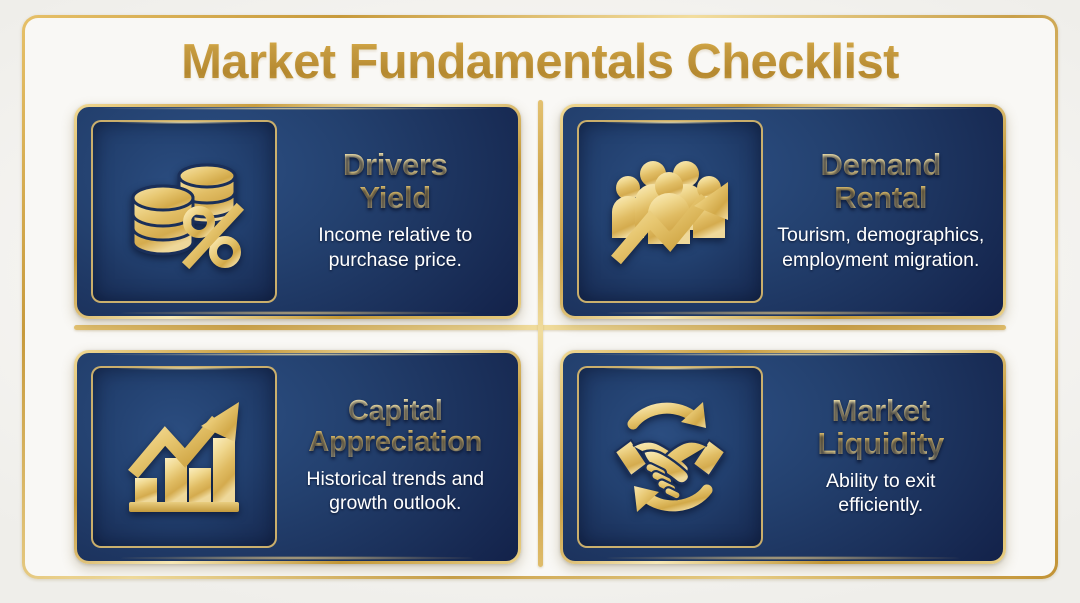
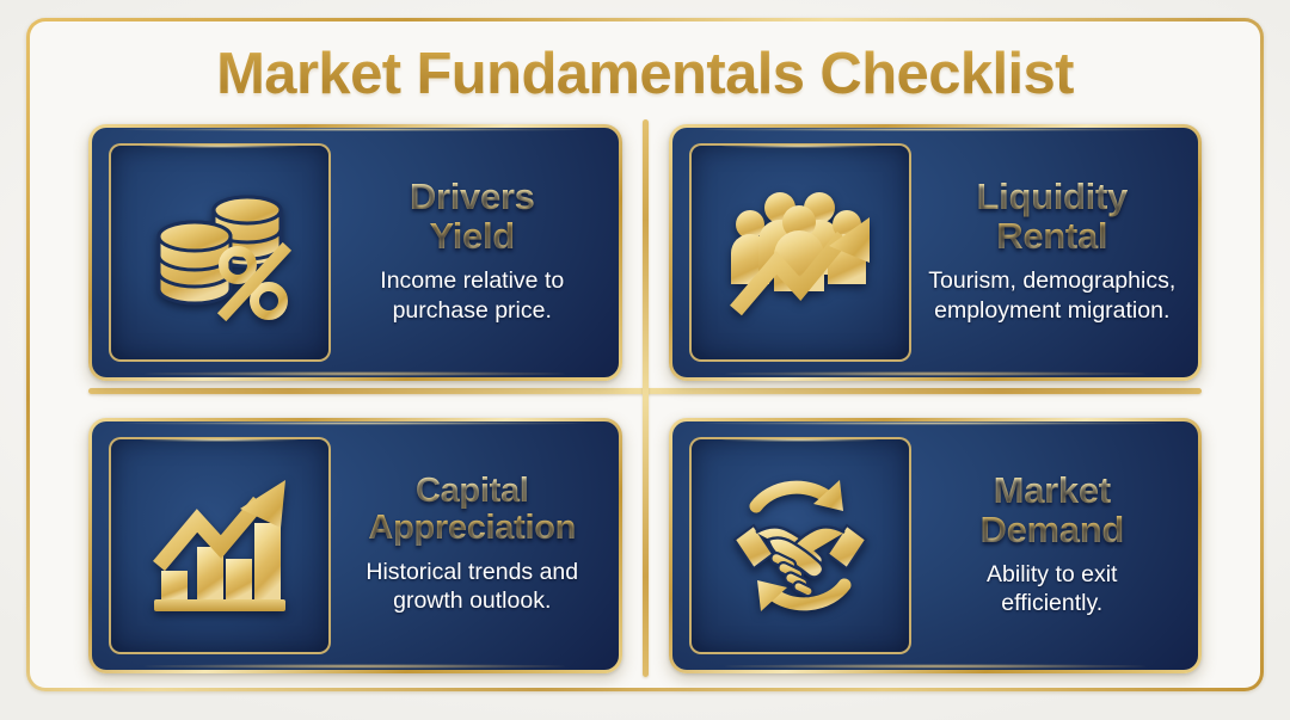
  Market Fundamentals Checklist
  Drivers
  Yield
  Income relative to
  purchase price.
- Demand
+ Liquidity
  Rental
  Tourism, demographics,
  employment migration.
  Capital
  Appreciation
  Historical trends and
  growth outlook.
  Market
- Liquidity
+ Demand
  Ability to exit
  efficiently.
